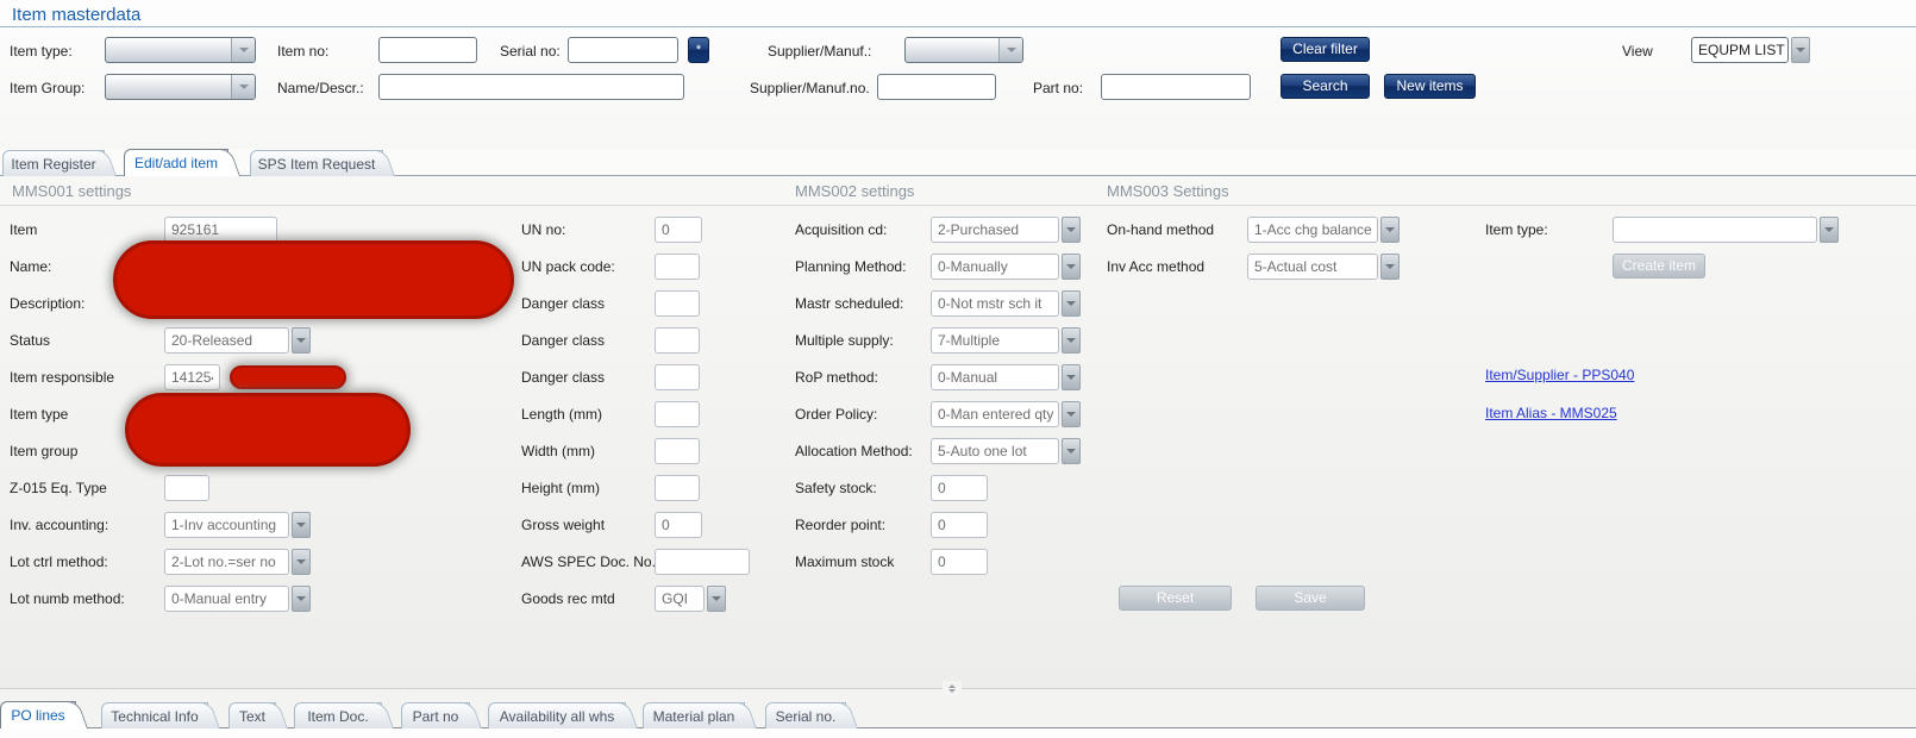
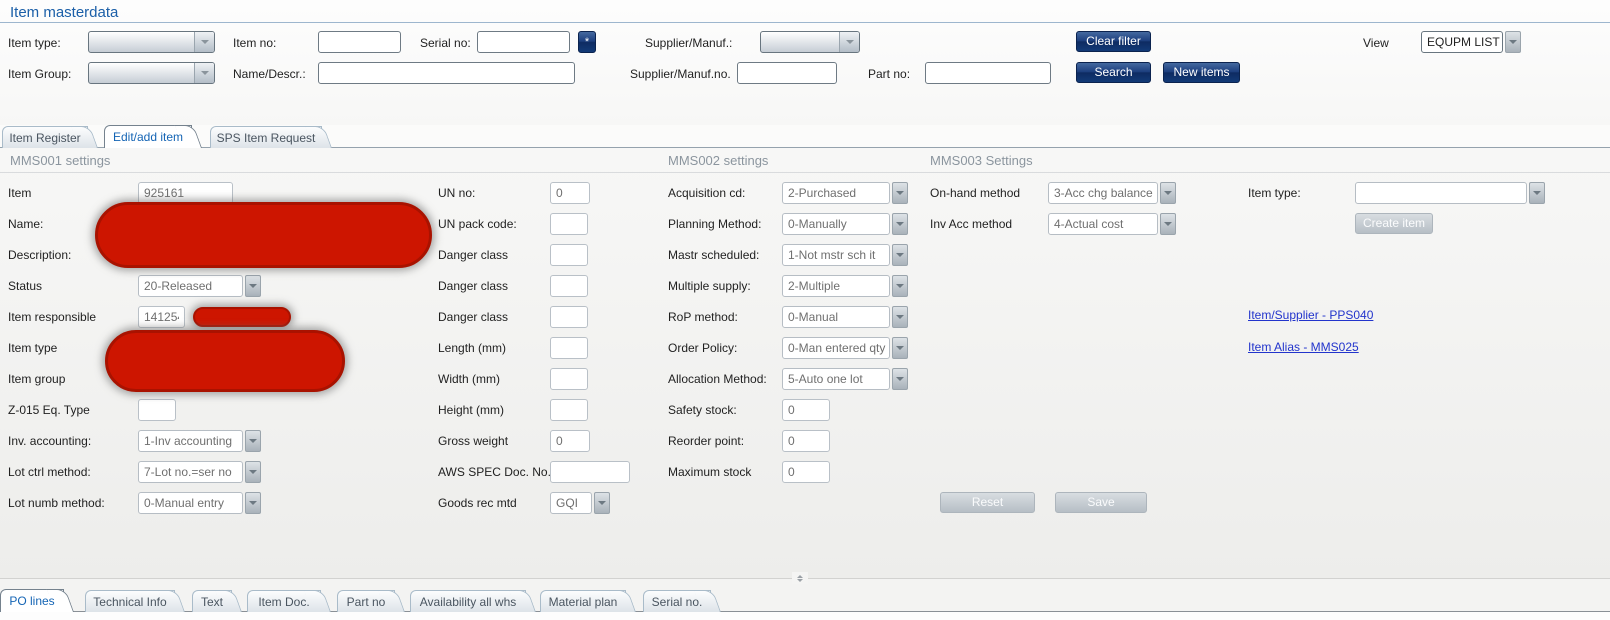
  Item masterdata
  Item type:
  Item no:
  Serial no:
  *
  Supplier/Manuf.:
  Clear filter
  View
  EQUPM LIST
  Item Group:
  Name/Descr.:
  Supplier/Manuf.no.
  Part no:
  Search
  New items
  Item Register
  Edit/add item
  SPS Item Request
  MMS001 settings
  MMS002 settings
  MMS003 Settings
  Item
  925161
  Name:
  Description:
  Status
  20-Released
  Item responsible
  14125
  Item type
  Item group
  Z-015 Eq. Type
  Inv. accounting:
  1-Inv accounting
  Lot ctrl method:
- 2-Lot no.=ser no
+ 7-Lot no.=ser no
  Lot numb method:
  0-Manual entry
  UN no:
  0
  UN pack code:
  Danger class
  Danger class
  Danger class
  Length (mm)
  Width (mm)
  Height (mm)
  Gross weight
  0
  AWS SPEC Doc. No
  Goods rec mtd
  GQI
  Acquisition cd:
  2-Purchased
  Planning Method:
  0-Manually
  Mastr scheduled:
- 0-Not mstr sch it
+ 1-Not mstr sch it
  Multiple supply:
- 7-Multiple
+ 2-Multiple
  RoP method:
  0-Manual
  Order Policy:
  0-Man entered qty
  Allocation Method:
  5-Auto one lot
  Safety stock:
  0
  Reorder point:
  0
  Maximum stock
  0
  On-hand method
- 1-Acc chg balance
+ 3-Acc chg balance
  Inv Acc method
- 5-Actual cost
+ 4-Actual cost
  Reset
  Save
  Item type:
  Create item
  Item/Supplier - PPS040
  Item Alias - MMS025
  PO lines
  Technical Info
  Text
  Item Doc.
  Part no
  Availability all whs
  Material plan
  Serial no.
